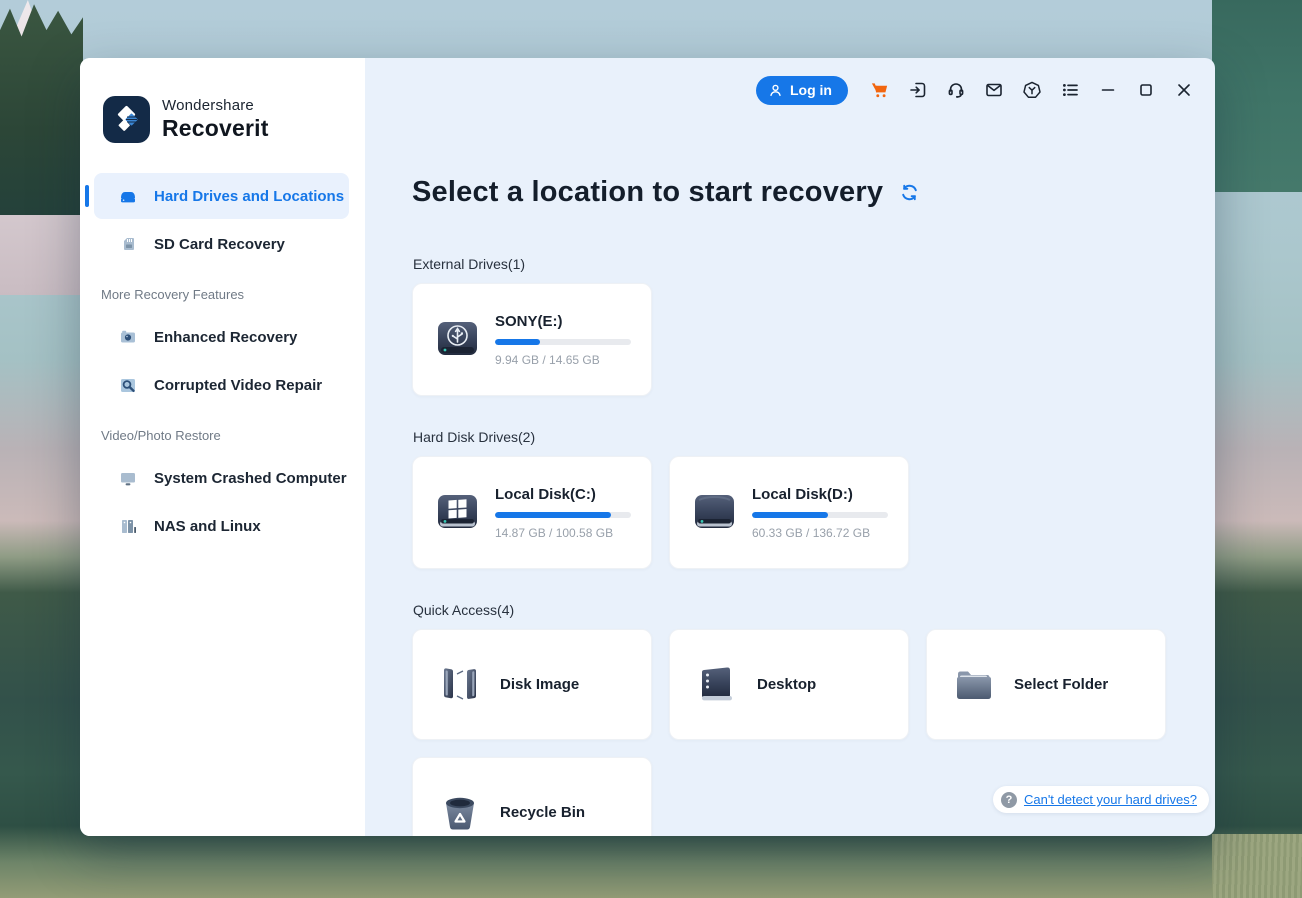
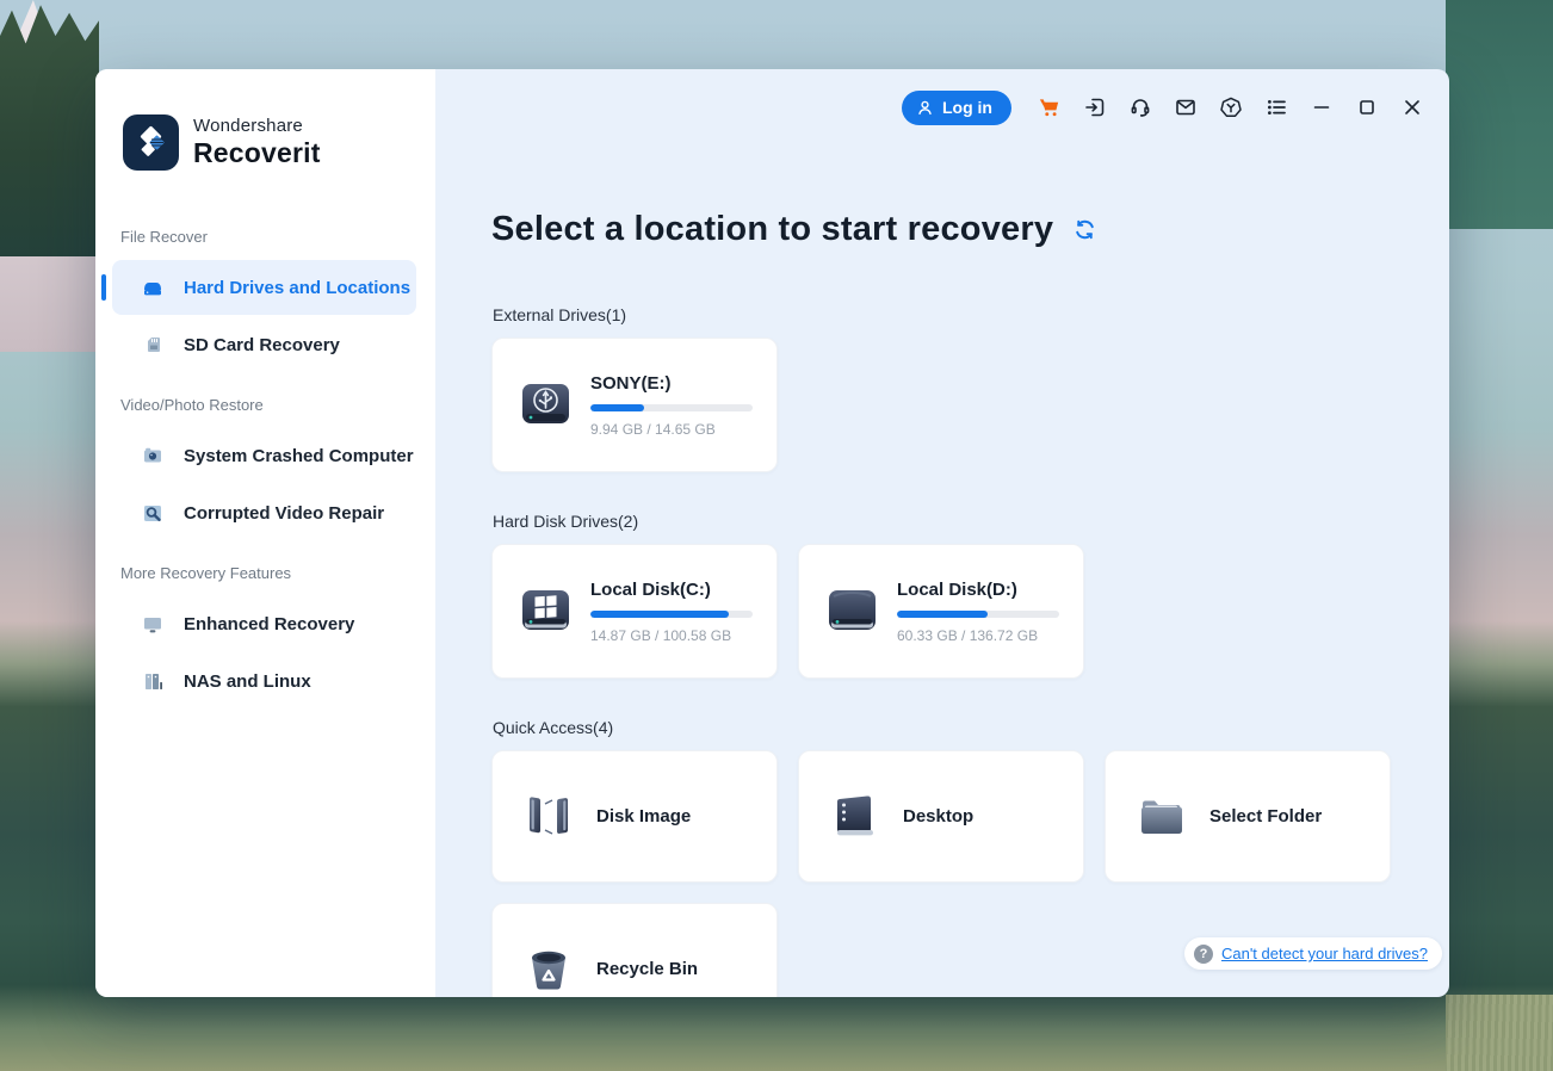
  Wondershare
  Recoverit
+ File Recover
  Hard Drives and Locations
  SD Card Recovery
- More Recovery Features
+ Video/Photo Restore
- Enhanced Recovery
+ System Crashed Computer
  Corrupted Video Repair
- Video/Photo Restore
+ More Recovery Features
- System Crashed Computer
+ Enhanced Recovery
  NAS and Linux
  Log in
  Select a location to start recovery
  External Drives(1)
  SONY(E:)
  9.94 GB / 14.65 GB
  Hard Disk Drives(2)
  Local Disk(C:)
  14.87 GB / 100.58 GB
  Local Disk(D:)
  60.33 GB / 136.72 GB
  Quick Access(4)
  Disk Image
  Desktop
  Select Folder
  Recycle Bin
  ?
  Can't detect your hard drives?
